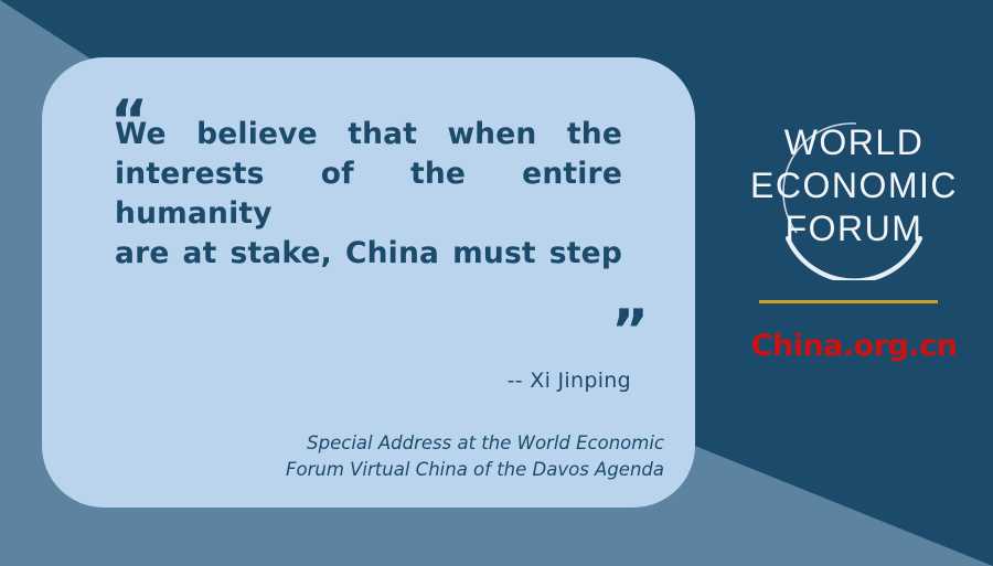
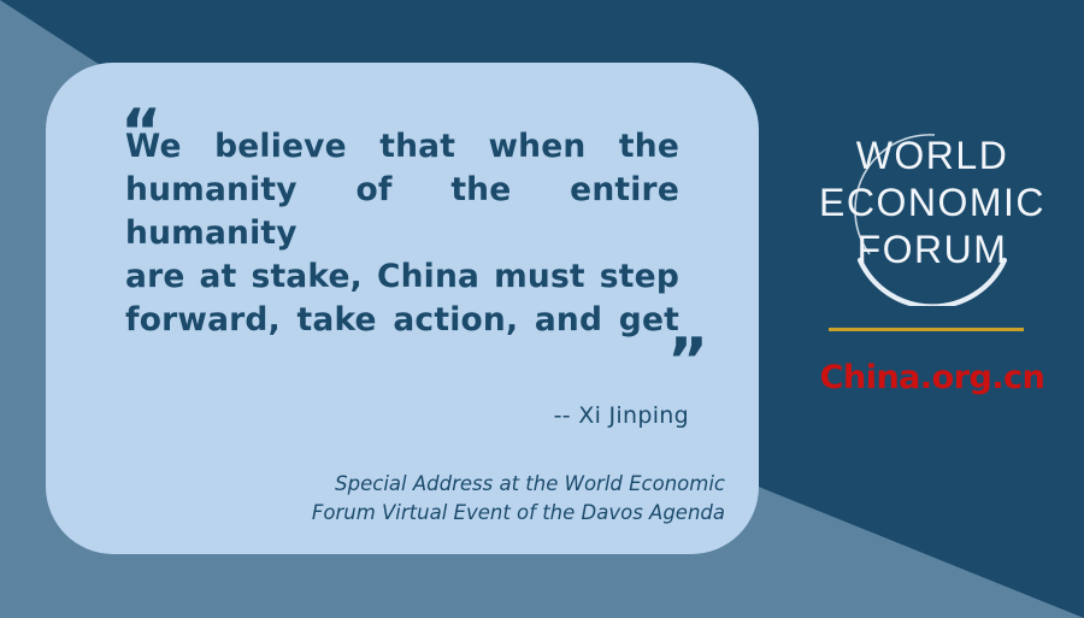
  “
  We believe that when the
- interests of the entire humanity
+ humanity of the entire humanity
  are at stake, China must step
+ forward, take action, and get
  ”
  -- Xi Jinping
  Special Address at the World Economic
- Forum Virtual China of the Davos Agenda
+ Forum Virtual Event of the Davos Agenda
  WORLD
  ECONOMIC
  FORUM
  China.org.cn
